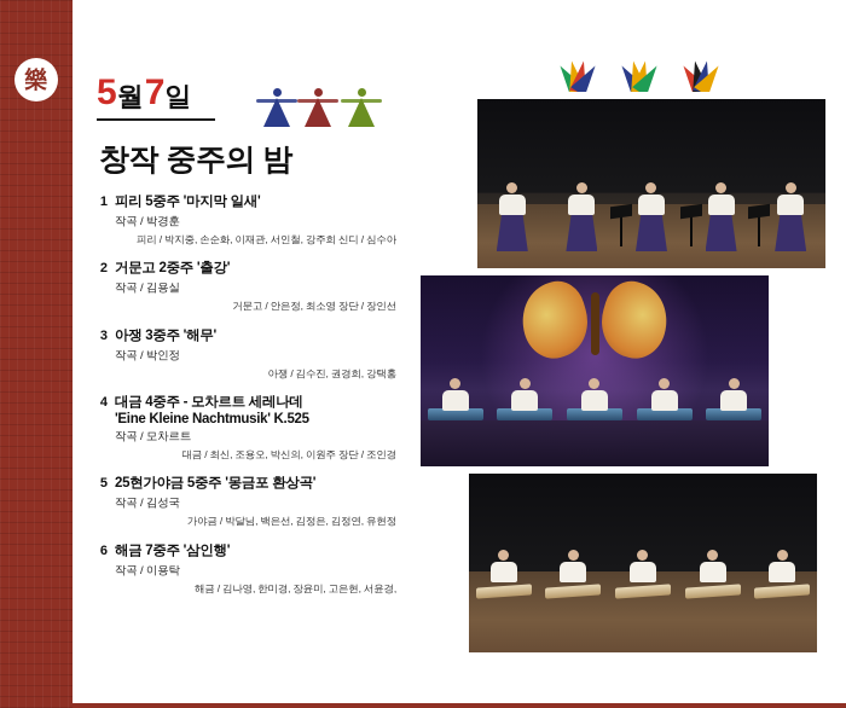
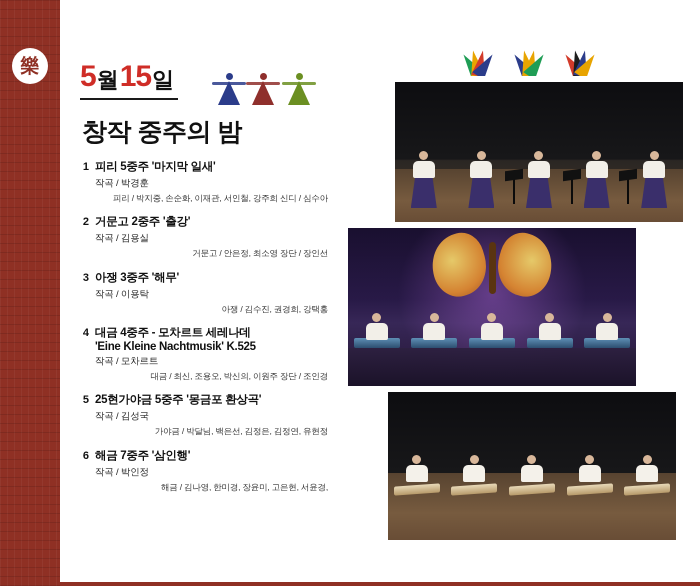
  樂
  5
  월
- 7
+ 15
  일
  창작 중주의 밤
  1
  피리 5중주 '마지막 일새'
  작곡 / 박경훈
  피리 / 박지중, 손순화, 이재관, 서인철, 강주희 신디 / 심수아
  2
  거문고 2중주 '출강'
  작곡 / 김용실
  거문고 / 안은정, 최소영 장단 / 장인선
  3
  아쟁 3중주 '해무'
- 작곡 / 박인정
+ 작곡 / 이용탁
  아쟁 / 김수진, 권경희, 강택홍
  4
  대금 4중주 - 모차르트 세레나데
  'Eine Kleine Nachtmusik' K.525
  작곡 / 모차르트
  대금 / 최신, 조용오, 박신의, 이원주 장단 / 조인경
  5
  25현가야금 5중주 '몽금포 환상곡'
  작곡 / 김성국
  가야금 / 박달님, 백은선, 김정은, 김정연, 유현정
  6
  해금 7중주 '삼인행'
- 작곡 / 이용탁
+ 작곡 / 박인정
  해금 / 김나영, 한미경, 장윤미, 고은현, 서윤경,
